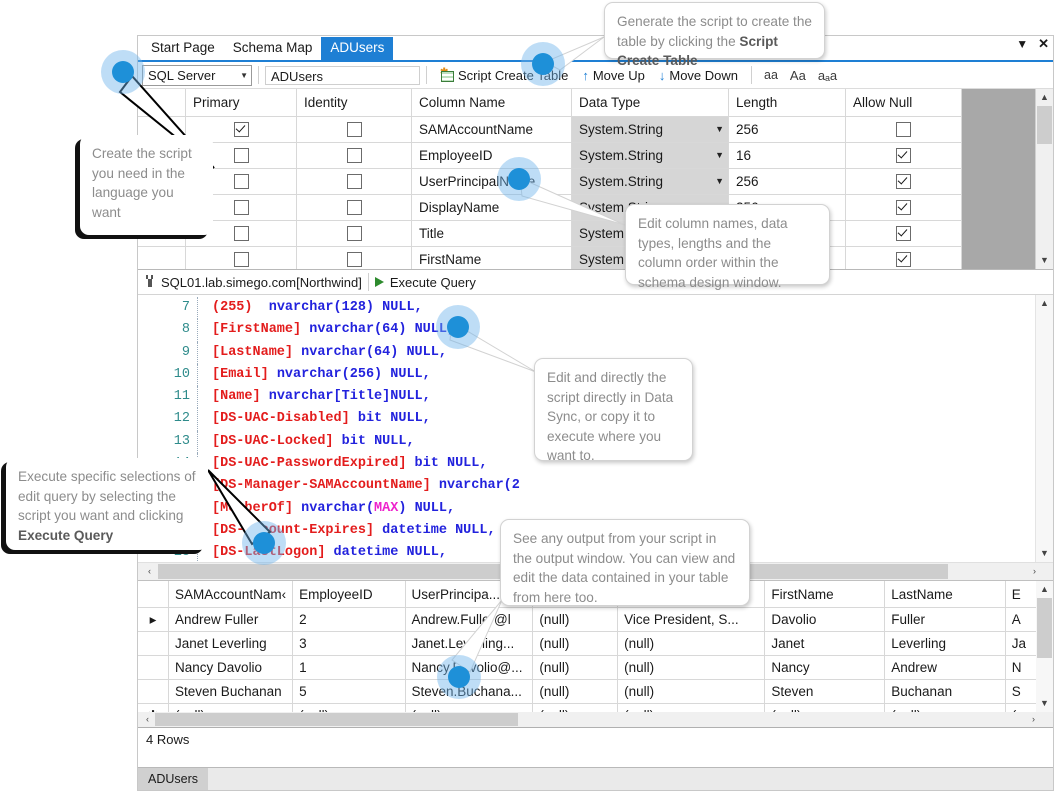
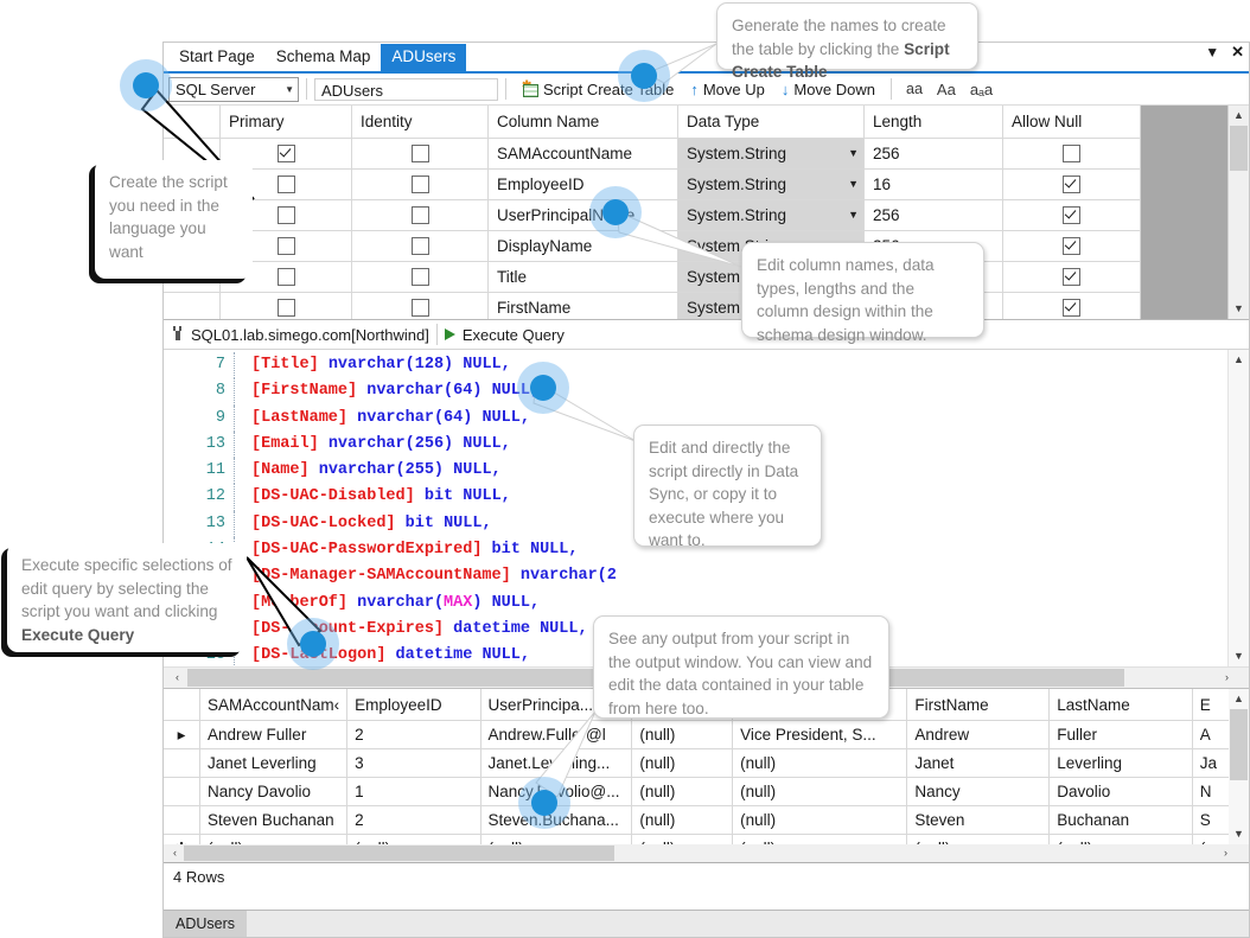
  Start Page
  Schema Map
  ADUsers
  ▼
  ✕
  SQL Server
  ▼
  ADUsers
  Script Create Table
  ↑
  Move Up
  ↓
  Move Down
  aa
  Aa
  aₐa
  	Primary	Identity	Column Name	Data Type	Length	Allow Null
  			SAMAccountName	System.String ▼	256
  			EmployeeID	System.String ▼	16
  			UserPrincipalNe	System.String ▼	256
  ▲
  ▼
  SQL01.lab.simego.com[Northwind]
  Execute Query
- 7 (255) nvarchar(128) NULL,
+ 7 [Title] nvarchar(128) NULL,
  8 [FirstName] nvarchar(64) NULL
  9 [LastName] nvarchar(64) NULL,
- 10 [Email] nvarchar(256) NULL,
+ 13 [Email] nvarchar(256) NULL,
- 11 [Name] nvarchar[Title]NULL,
+ 11 [Name] nvarchar(255) NULL,
  12 [DS-UAC-Disabled] bit NULL,
  13 [DS-UAC-Locked] bit NULL,
  [DS-UAC-PasswordExpired] bit NULL,
  [S-Manager-SAMAccountName] nvarchar(2
  [MberOf] nvarchar(MAX) NULL,
  [DS-ount-Expires] datetime NULL,
  18 [DS-LatLogon] datetime NULL,
  ▲
  ▼
  ‹
  ›
  	SAMAccountNam‹	EmployeeID	UserPrincipa...			FirstName	LastName	E
- ▸	Andrew Fuller	2	Andrew.Full@l	(null)	Vice President, S...	Davolio	Fuller	A
+ ▸	Andrew Fuller	2	Andrew.Full@l	(null)	Vice President, S...	Andrew	Fuller	A
  	Janet Leverling	3	Janet.Leling...	(null)	(null)	Janet	Leverling	Ja
- 	Nancy Davolio	1	Nancy.volio@...	(null)	(null)	Nancy	Andrew	N
+ 	Nancy Davolio	1	Nancy.volio@...	(null)	(null)	Nancy	Davolio	N
- 	Steven Buchanan	5	Steven.Buchana...	(null)	(null)	Steven	Buchanan	S
+ 	Steven Buchanan	2	Steven.Buchana...	(null)	(null)	Steven	Buchanan	S
  ▲
  ▼
  ‹
  ›
  4 Rows
  ADUsers
- Generate the script to create the table by clicking the Script Create Table
+ Generate the names to create the table by clicking the Script Create Table
  Create the script you need in the language you want
- Edit column names, data types, lengths and the column order within the schema design window.
+ Edit column names, data types, lengths and the column design within the schema design window.
  Edit and directly the script directly in Data Sync, or copy it to execute where you want to.
  Execute specific selections of edit query by selecting the script you want and clicking Execute Query
  See any output from your script in the output window. You can view and edit the data contained in your table from here too.
